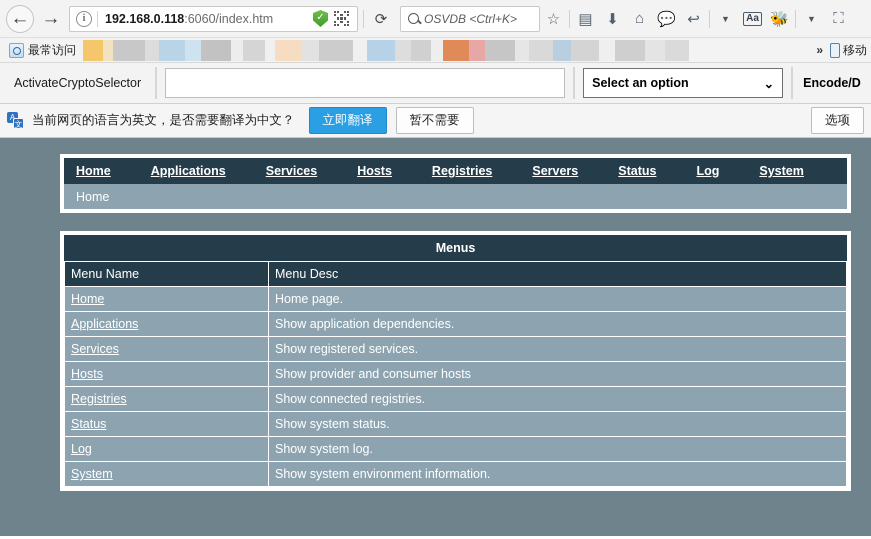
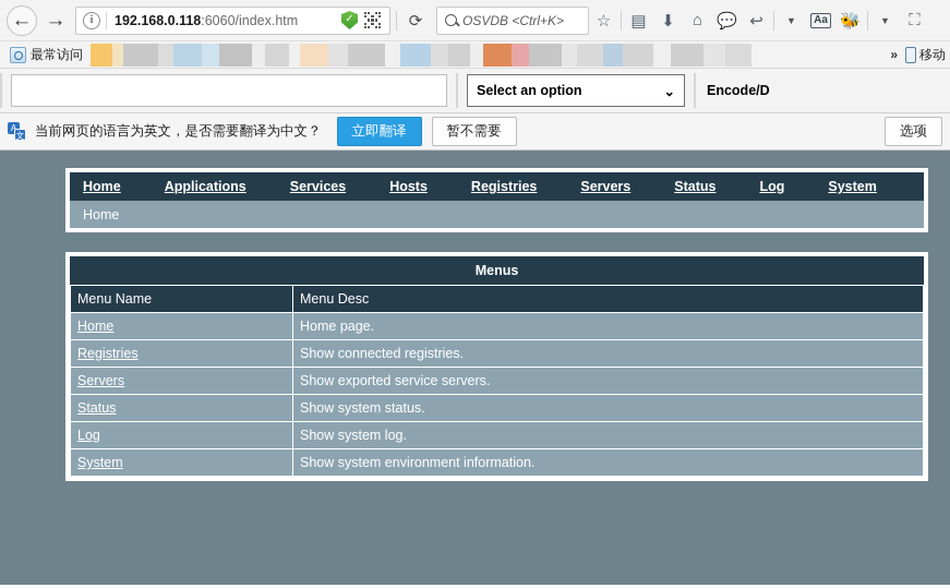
  ←
  →
  i
  192.168.0.118:6060/index.htm
  ⟳
  OSVDB <Ctrl+K>
  ☆
  ▤
  ⬇
  ⌂
  💬
  ↩
  ▼
  Aa
  🐝
  ▼
  ⛶
  最常访问
  »
  移动
- ActivateCryptoSelector
  Select an option
  ⌄
  Encode/D
  A
  文
  当前网页的语言为英文，是否需要翻译为中文？
  立即翻译
  暂不需要
  选项
  Home
  Applications
  Services
  Hosts
  Registries
  Servers
  Status
  Log
  System
  Home
  Menus
  Menu Name	Menu Desc
  Home	Home page.
- Applications	Show application dependencies.
- Services	Show registered services.
- Hosts	Show provider and consumer hosts
  Registries	Show connected registries.
+ Servers	Show exported service servers.
  Status	Show system status.
  Log	Show system log.
  System	Show system environment information.
